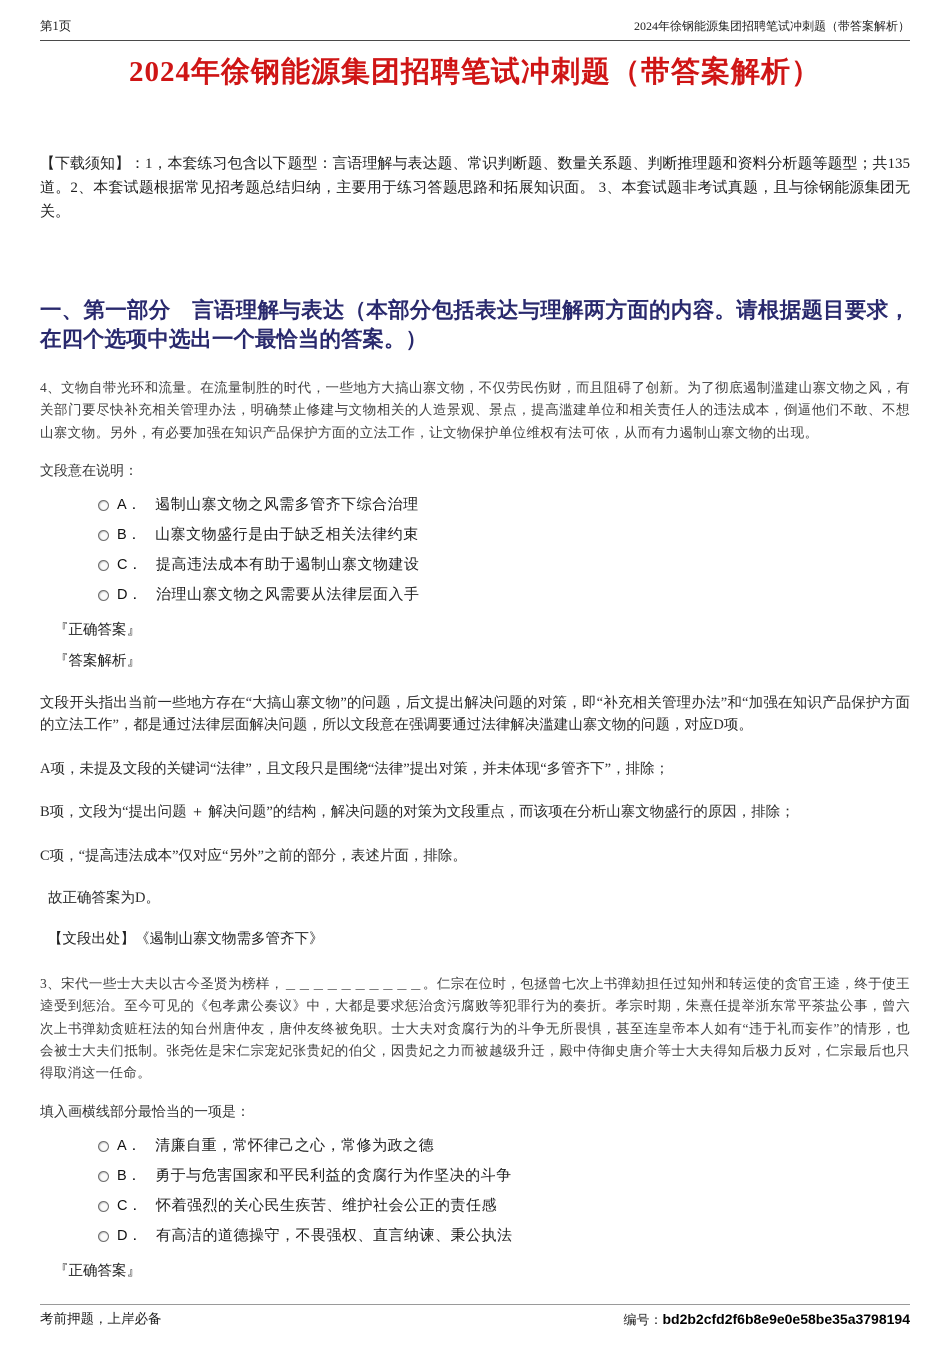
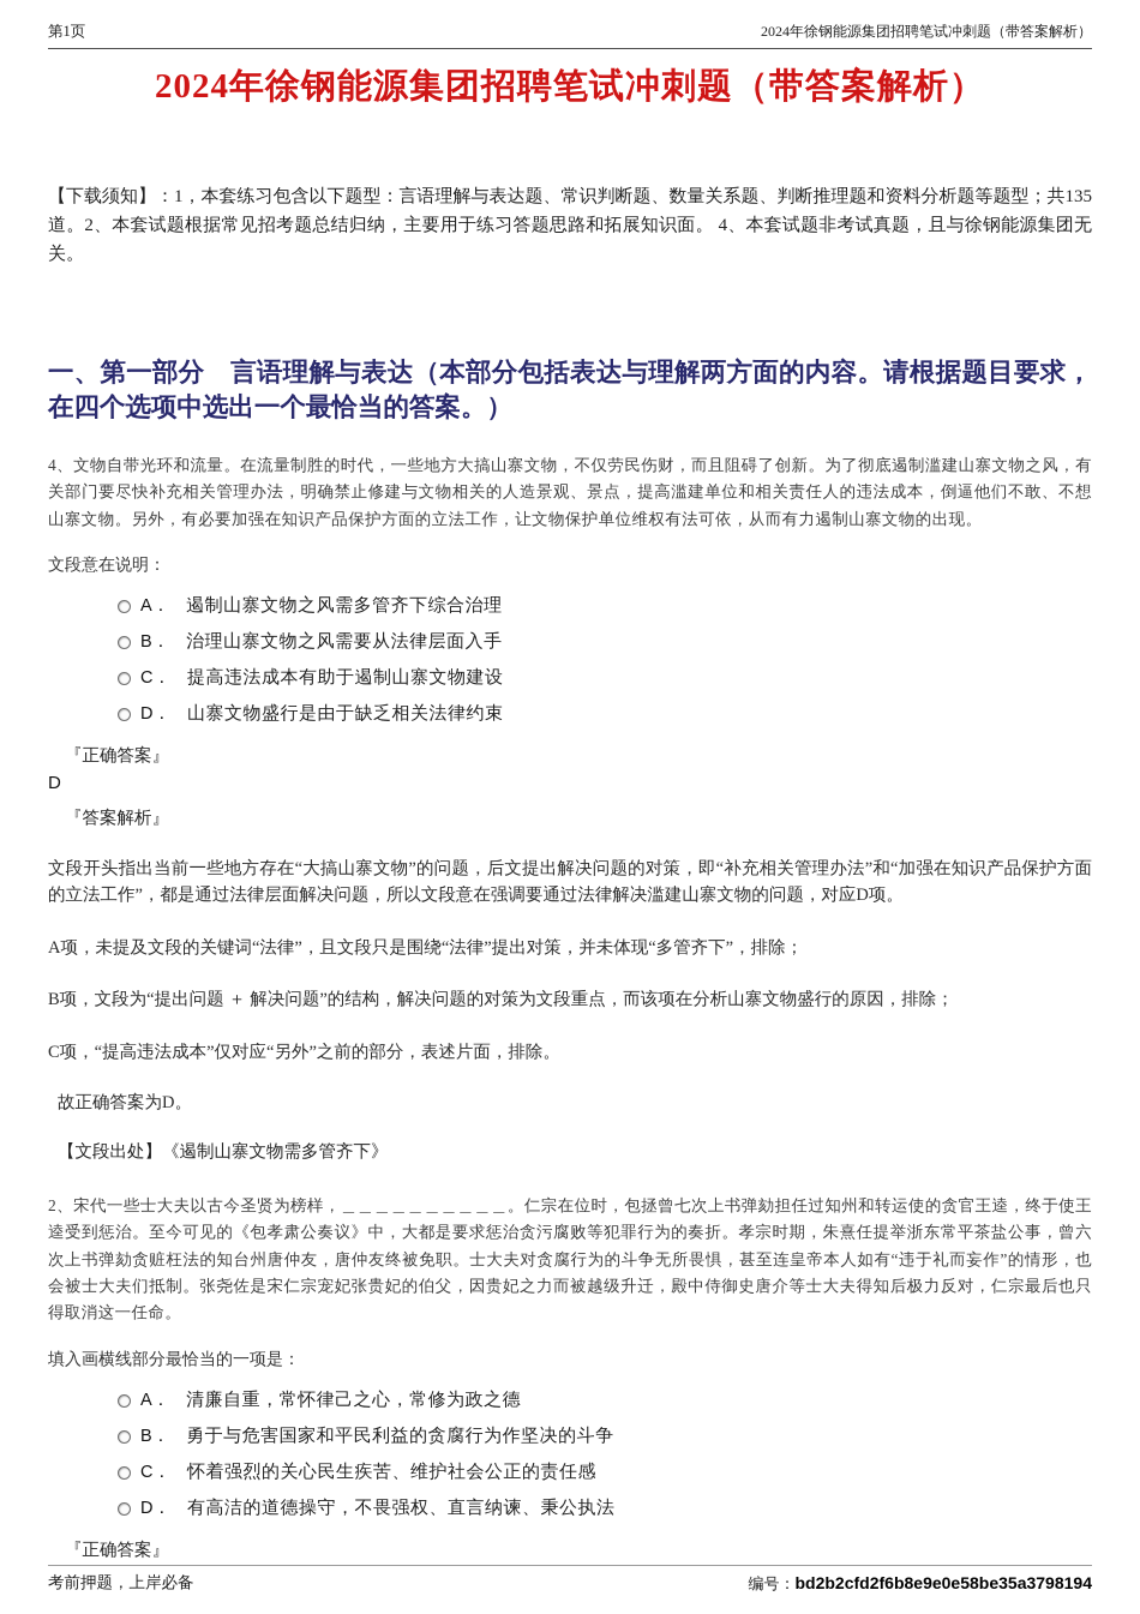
  第1页
  2024年徐钢能源集团招聘笔试冲刺题（带答案解析）
  2024年徐钢能源集团招聘笔试冲刺题（带答案解析）
- 【下载须知】：1，本套练习包含以下题型：言语理解与表达题、常识判断题、数量关系题、判断推理题和资料分析题等题型；共135道。2、本套试题根据常见招考题总结归纳，主要用于练习答题思路和拓展知识面。 3、本套试题非考试真题，且与徐钢能源集团无关。
+ 【下载须知】：1，本套练习包含以下题型：言语理解与表达题、常识判断题、数量关系题、判断推理题和资料分析题等题型；共135道。2、本套试题根据常见招考题总结归纳，主要用于练习答题思路和拓展知识面。 4、本套试题非考试真题，且与徐钢能源集团无关。
  一、第一部分 言语理解与表达（本部分包括表达与理解两方面的内容。请根据题目要求，在四个选项中选出一个最恰当的答案。）
  4、文物自带光环和流量。在流量制胜的时代，一些地方大搞山寨文物，不仅劳民伤财，而且阻碍了创新。为了彻底遏制滥建山寨文物之风，有关部门要尽快补充相关管理办法，明确禁止修建与文物相关的人造景观、景点，提高滥建单位和相关责任人的违法成本，倒逼他们不敢、不想山寨文物。另外，有必要加强在知识产品保护方面的立法工作，让文物保护单位维权有法可依，从而有力遏制山寨文物的出现。
  文段意在说明：
  A．
  遏制山寨文物之风需多管齐下综合治理
  B．
- 山寨文物盛行是由于缺乏相关法律约束
+ 治理山寨文物之风需要从法律层面入手
  C．
  提高违法成本有助于遏制山寨文物建设
  D．
- 治理山寨文物之风需要从法律层面入手
+ 山寨文物盛行是由于缺乏相关法律约束
  『正确答案』
+ D
  『答案解析』
  文段开头指出当前一些地方存在“大搞山寨文物”的问题，后文提出解决问题的对策，即“补充相关管理办法”和“加强在知识产品保护方面的立法工作”，都是通过法律层面解决问题，所以文段意在强调要通过法律解决滥建山寨文物的问题，对应D项。
  A项，未提及文段的关键词“法律”，且文段只是围绕“法律”提出对策，并未体现“多管齐下”，排除；
  B项，文段为“提出问题 ＋ 解决问题”的结构，解决问题的对策为文段重点，而该项在分析山寨文物盛行的原因，排除；
  C项，“提高违法成本”仅对应“另外”之前的部分，表述片面，排除。
  故正确答案为D。
  【文段出处】《遏制山寨文物需多管齐下》
- 3、宋代一些士大夫以古今圣贤为榜样，＿＿＿＿＿＿＿＿＿＿。仁宗在位时，包拯曾七次上书弹劾担任过知州和转运使的贪官王逵，终于使王逵受到惩治。至今可见的《包孝肃公奏议》中，大都是要求惩治贪污腐败等犯罪行为的奏折。孝宗时期，朱熹任提举浙东常平茶盐公事，曾六次上书弹劾贪赃枉法的知台州唐仲友，唐仲友终被免职。士大夫对贪腐行为的斗争无所畏惧，甚至连皇帝本人如有“违于礼而妄作”的情形，也会被士大夫们抵制。张尧佐是宋仁宗宠妃张贵妃的伯父，因贵妃之力而被越级升迁，殿中侍御史唐介等士大夫得知后极力反对，仁宗最后也只得取消这一任命。
+ 2、宋代一些士大夫以古今圣贤为榜样，＿＿＿＿＿＿＿＿＿＿。仁宗在位时，包拯曾七次上书弹劾担任过知州和转运使的贪官王逵，终于使王逵受到惩治。至今可见的《包孝肃公奏议》中，大都是要求惩治贪污腐败等犯罪行为的奏折。孝宗时期，朱熹任提举浙东常平茶盐公事，曾六次上书弹劾贪赃枉法的知台州唐仲友，唐仲友终被免职。士大夫对贪腐行为的斗争无所畏惧，甚至连皇帝本人如有“违于礼而妄作”的情形，也会被士大夫们抵制。张尧佐是宋仁宗宠妃张贵妃的伯父，因贵妃之力而被越级升迁，殿中侍御史唐介等士大夫得知后极力反对，仁宗最后也只得取消这一任命。
  填入画横线部分最恰当的一项是：
  A．
  清廉自重，常怀律己之心，常修为政之德
  B．
  勇于与危害国家和平民利益的贪腐行为作坚决的斗争
  C．
  怀着强烈的关心民生疾苦、维护社会公正的责任感
  D．
  有高洁的道德操守，不畏强权、直言纳谏、秉公执法
  『正确答案』
  考前押题，上岸必备
  编号：bd2b2cfd2f6b8e9e0e58be35a3798194
